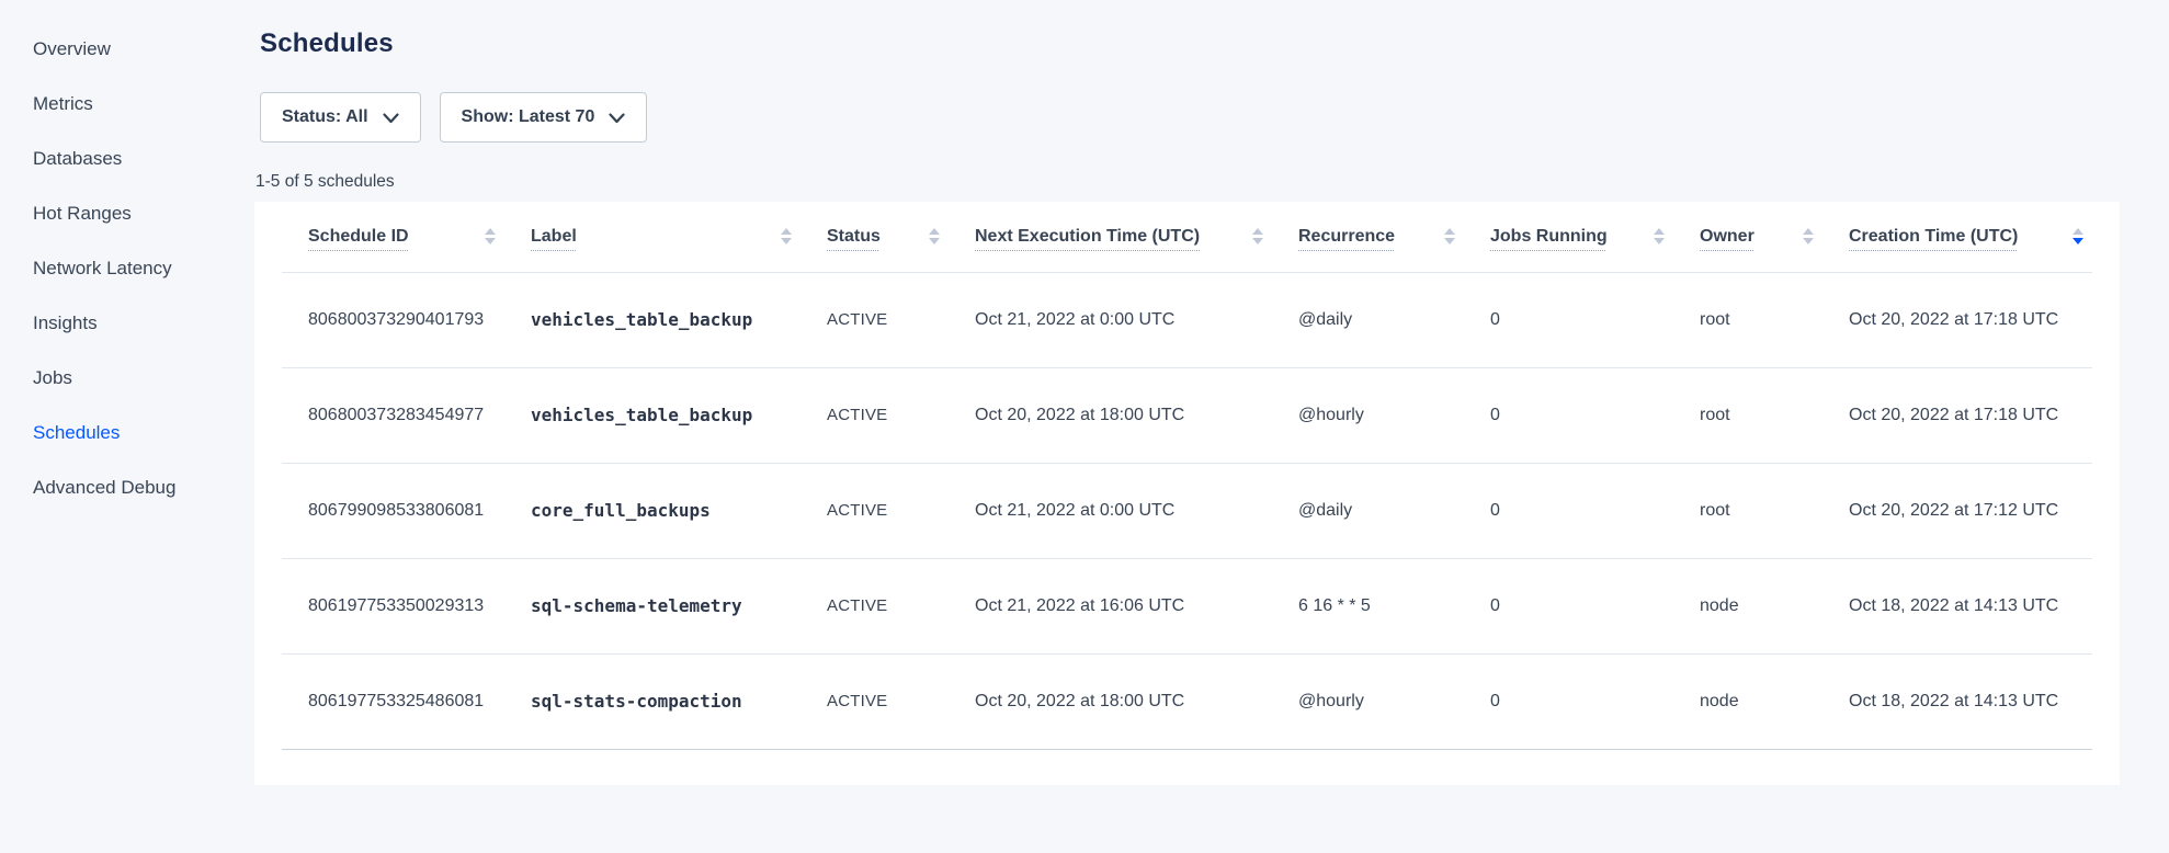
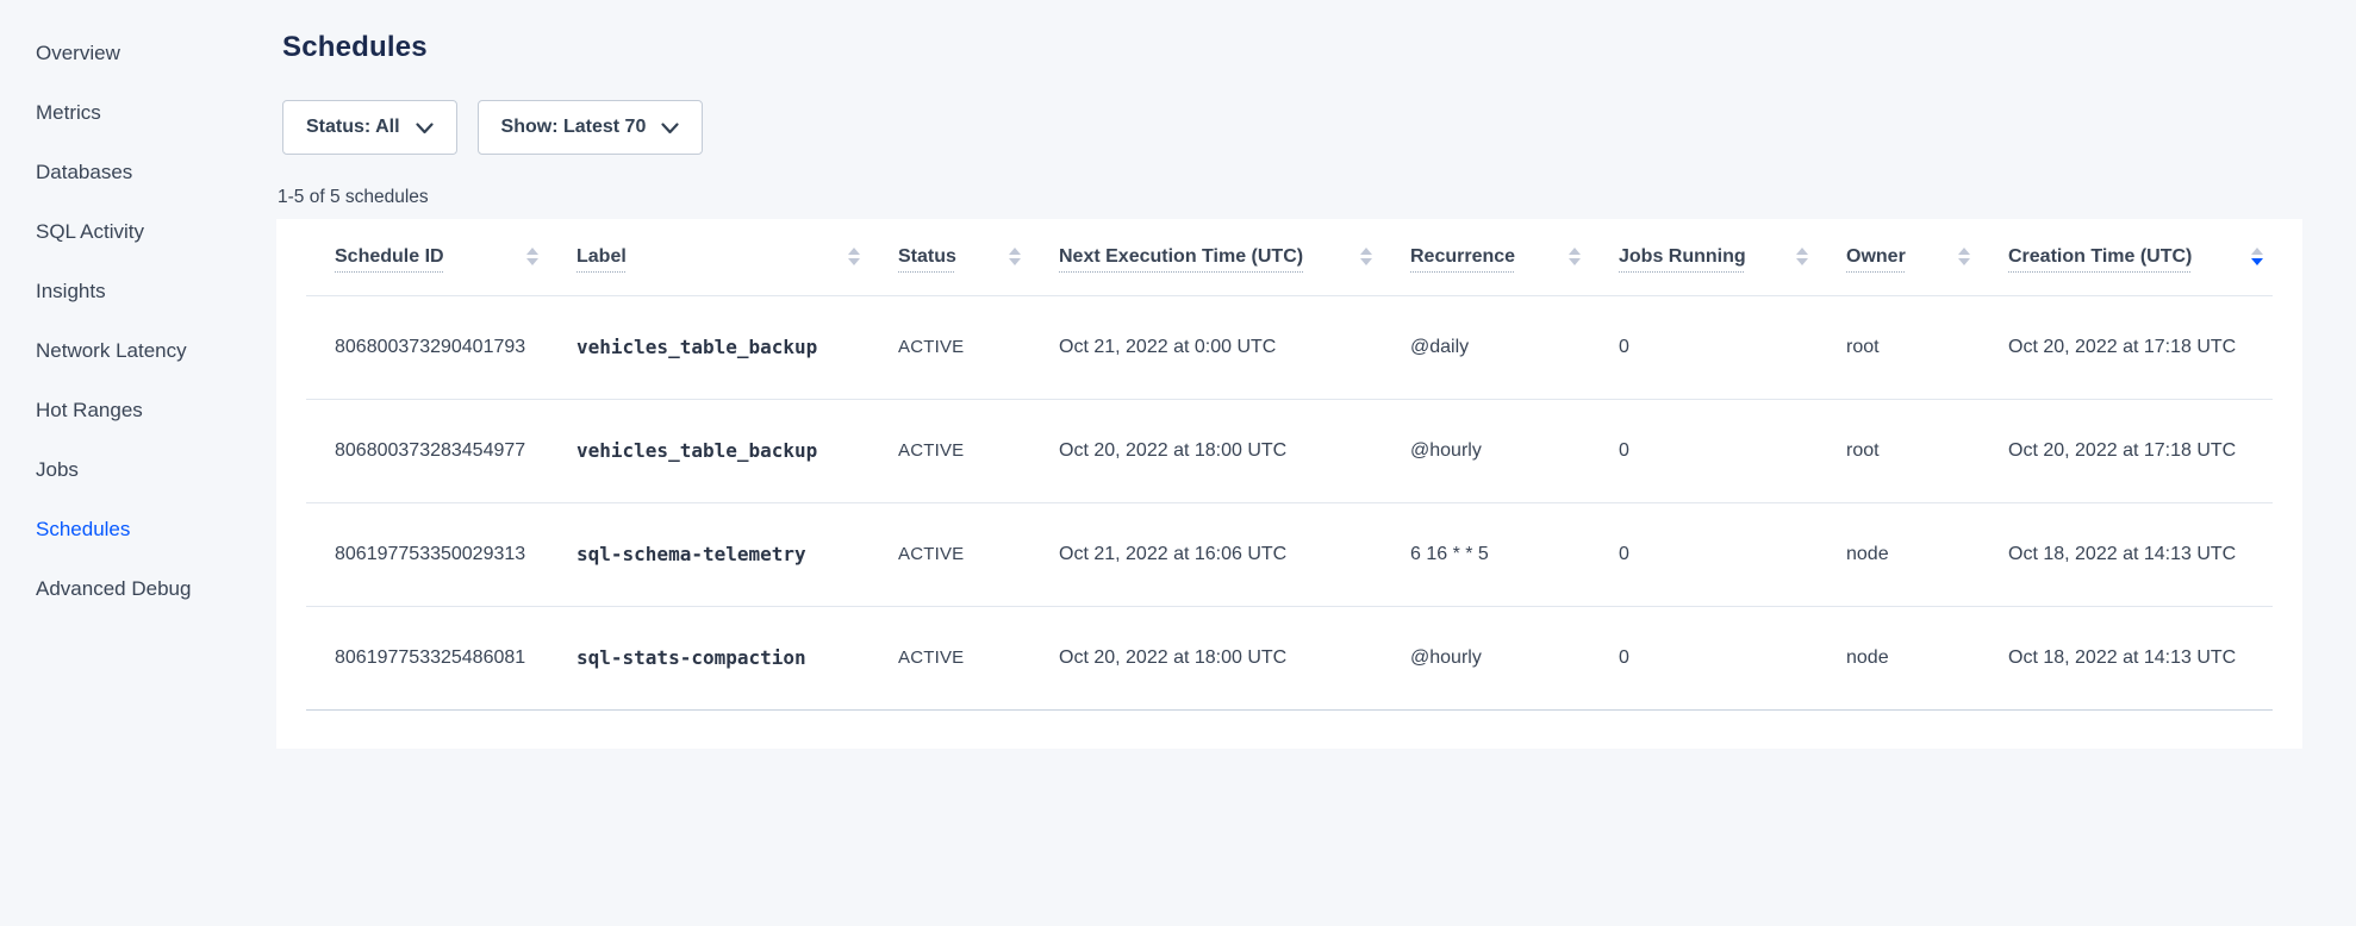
  Overview
  Metrics
  Databases
+ SQL Activity
- Hot Ranges
+ Insights
  Network Latency
- Insights
+ Hot Ranges
  Jobs
  Schedules
  Advanced Debug
  Schedules
  Status: All
  Show: Latest 70
  1-5 of 5 schedules
  Schedule ID	Label	Status	Next Execution Time (UTC)	Recurrence	Jobs Running	Owner	Creation Time (UTC)
  806800373290401793	vehicles_table_backup	ACTIVE	Oct 21, 2022 at 0:00 UTC	@daily	0	root	Oct 20, 2022 at 17:18 UTC
  806800373283454977	vehicles_table_backup	ACTIVE	Oct 20, 2022 at 18:00 UTC	@hourly	0	root	Oct 20, 2022 at 17:18 UTC
- 806799098533806081	core_full_backups	ACTIVE	Oct 21, 2022 at 0:00 UTC	@daily	0	root	Oct 20, 2022 at 17:12 UTC
  806197753350029313	sql-schema-telemetry	ACTIVE	Oct 21, 2022 at 16:06 UTC	6 16 * * 5	0	node	Oct 18, 2022 at 14:13 UTC
  806197753325486081	sql-stats-compaction	ACTIVE	Oct 20, 2022 at 18:00 UTC	@hourly	0	node	Oct 18, 2022 at 14:13 UTC
